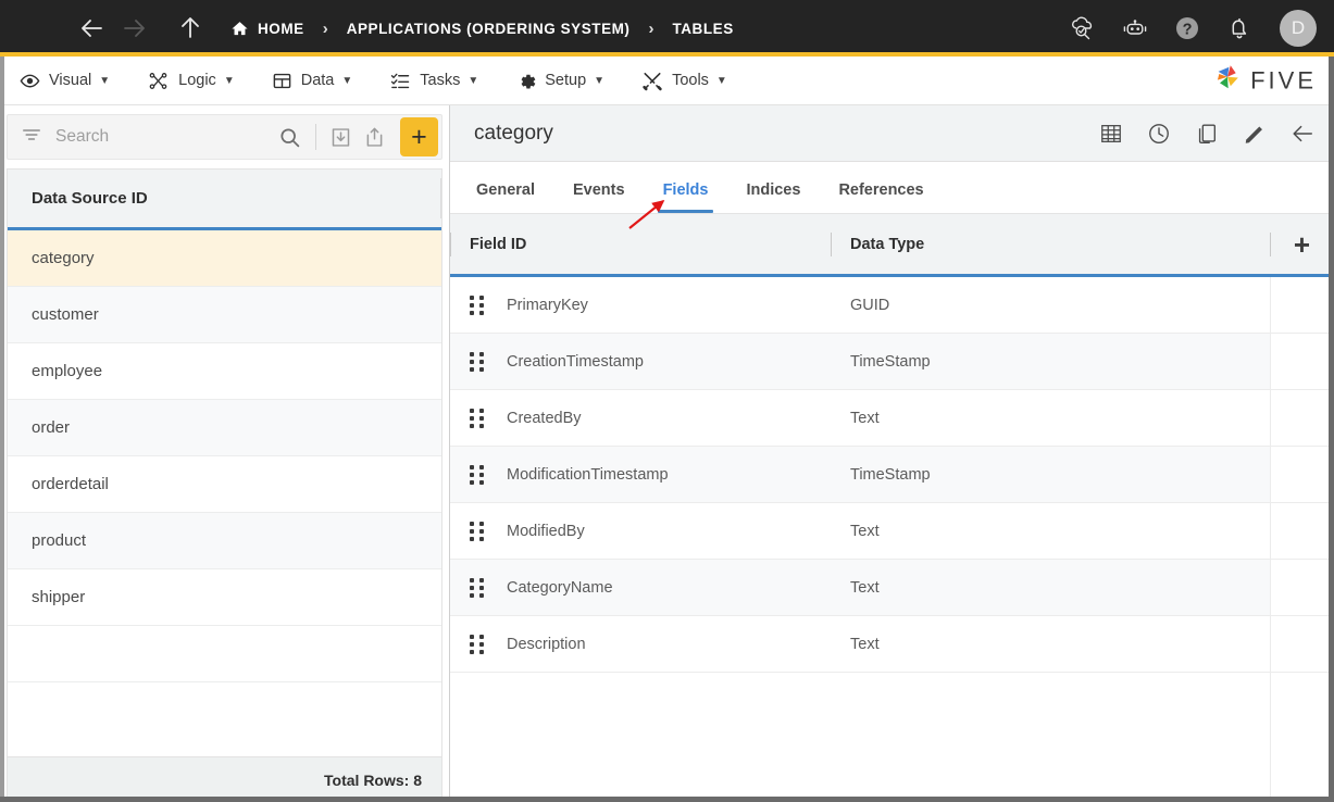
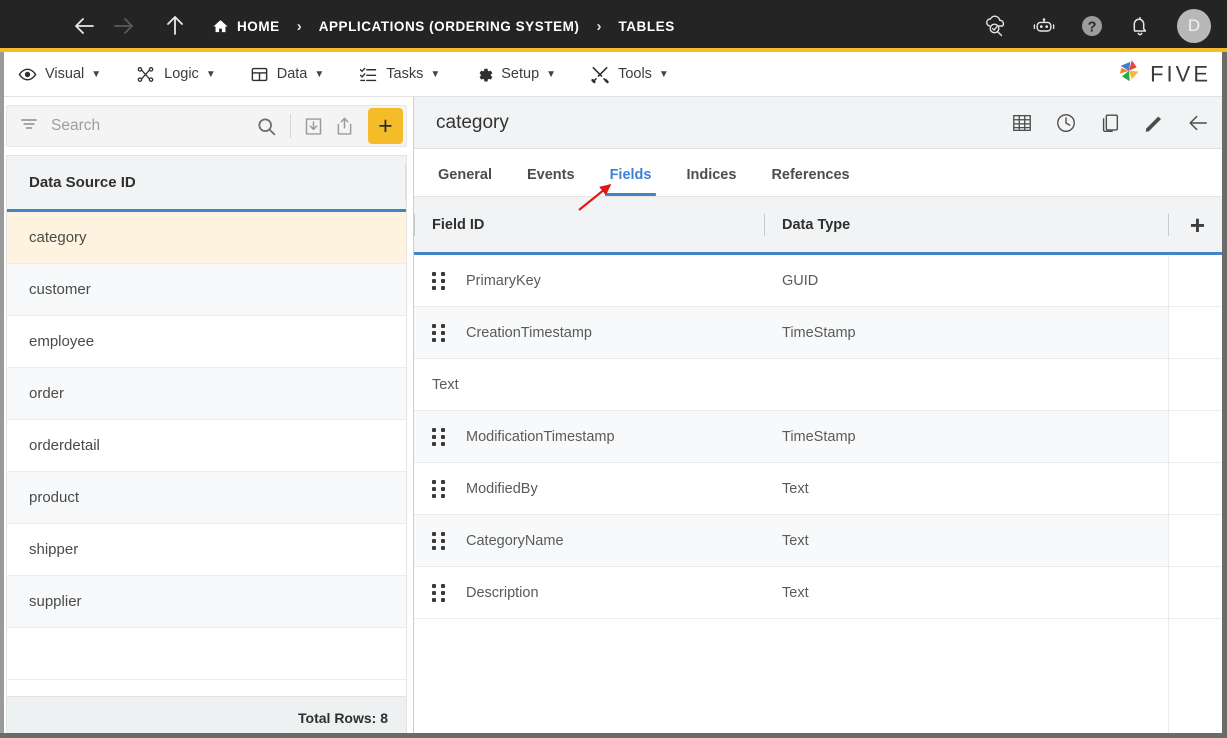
  HOME
  ›
  APPLICATIONS (ORDERING SYSTEM)
  ›
  TABLES
  ?
  D
  Visual
  ▼
  Logic
  ▼
  Data
  ▼
  Tasks
  ▼
  Setup
  ▼
  Tools
  ▼
  FIVE
  Search
  +
  Data Source ID
  category
  customer
  employee
  order
  orderdetail
  product
  shipper
+ supplier
  Total Rows: 8
  category
  General
  Events
  Fields
  Indices
  References
  Field ID
  Data Type
  +
  PrimaryKey
  GUID
  CreationTimestamp
  TimeStamp
- CreatedBy
  Text
  ModificationTimestamp
  TimeStamp
  ModifiedBy
  Text
  CategoryName
  Text
  Description
  Text
